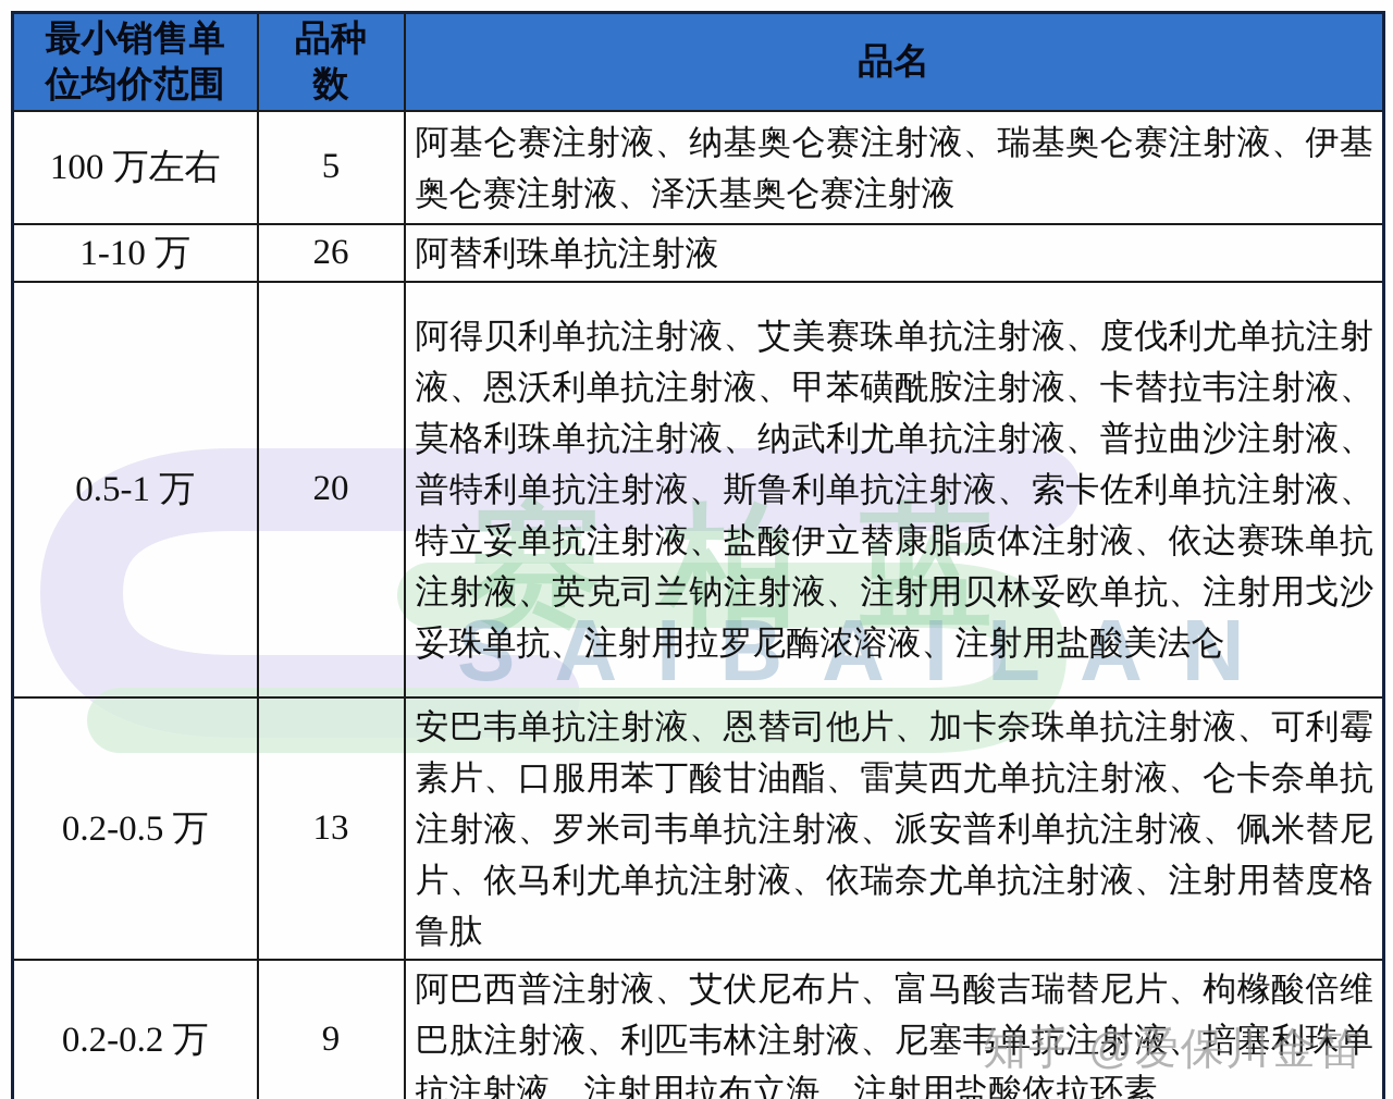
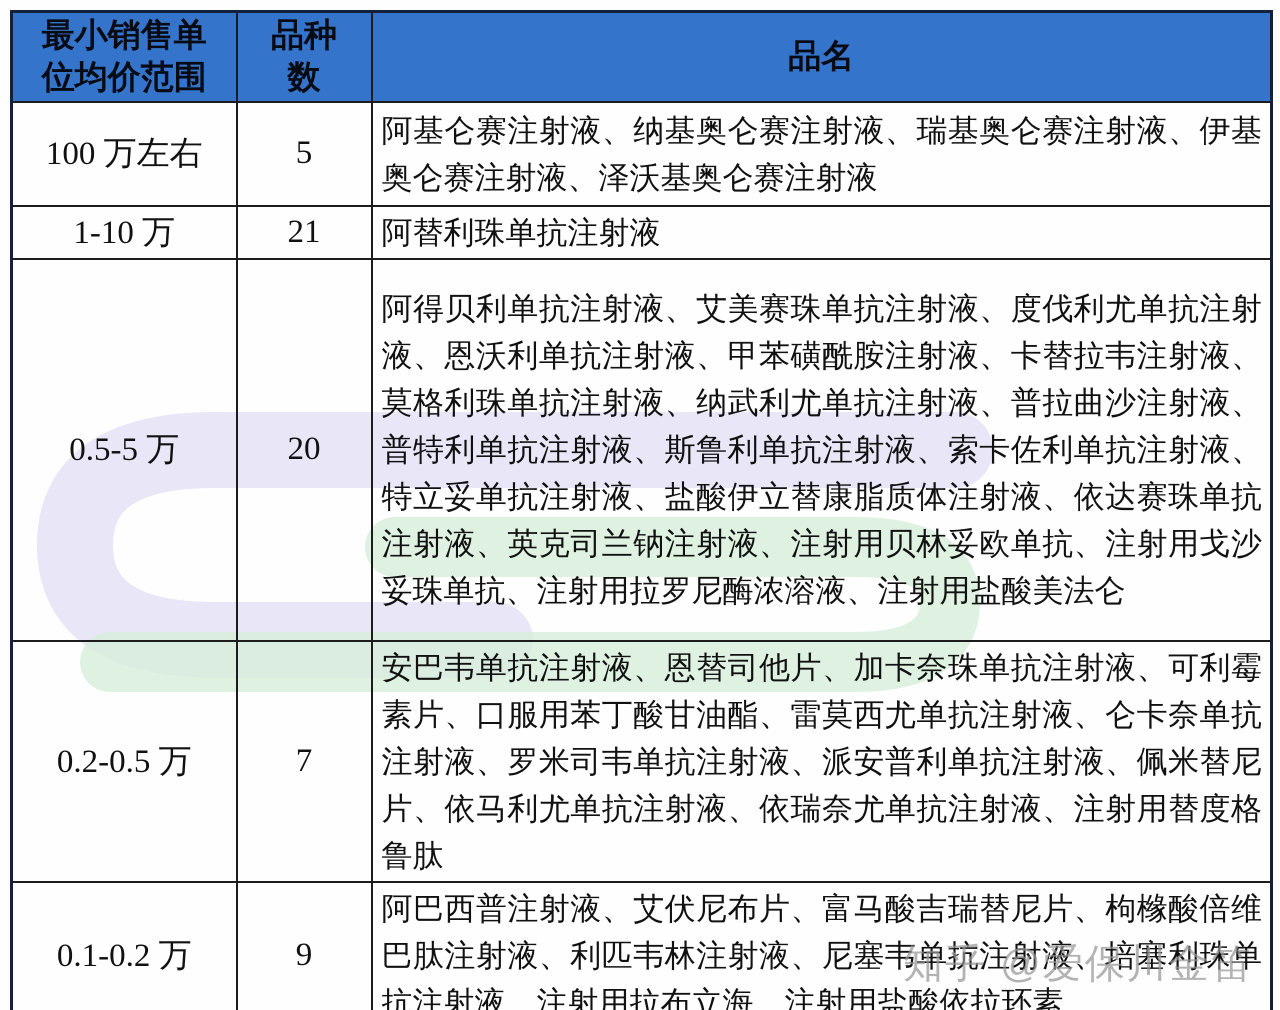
- 赛柏蓝
- SAIBAILAN
  最小销售单 位均价范围	品种 数	品名
  100 万左右	5	阿基仑赛注射液、纳基奥仑赛注射液、瑞基奥仑赛注射液、伊基奥仑赛注射液、泽沃基奥仑赛注射液
- 1-10 万	26	阿替利珠单抗注射液
+ 1-10 万	21	阿替利珠单抗注射液
- 0.5-1 万	20	阿得贝利单抗注射液、艾美赛珠单抗注射液、度伐利尤单抗注射液、恩沃利单抗注射液、甲苯磺酰胺注射液、卡替拉韦注射液、莫格利珠单抗注射液、纳武利尤单抗注射液、普拉曲沙注射液、普特利单抗注射液、斯鲁利单抗注射液、索卡佐利单抗注射液、特立妥单抗注射液、盐酸伊立替康脂质体注射液、依达赛珠单抗注射液、英克司兰钠注射液、注射用贝林妥欧单抗、注射用戈沙妥珠单抗、注射用拉罗尼酶浓溶液、注射用盐酸美法仑
+ 0.5-5 万	20	阿得贝利单抗注射液、艾美赛珠单抗注射液、度伐利尤单抗注射液、恩沃利单抗注射液、甲苯磺酰胺注射液、卡替拉韦注射液、莫格利珠单抗注射液、纳武利尤单抗注射液、普拉曲沙注射液、普特利单抗注射液、斯鲁利单抗注射液、索卡佐利单抗注射液、特立妥单抗注射液、盐酸伊立替康脂质体注射液、依达赛珠单抗注射液、英克司兰钠注射液、注射用贝林妥欧单抗、注射用戈沙妥珠单抗、注射用拉罗尼酶浓溶液、注射用盐酸美法仑
- 0.2-0.5 万	13	安巴韦单抗注射液、恩替司他片、加卡奈珠单抗注射液、可利霉素片、口服用苯丁酸甘油酯、雷莫西尤单抗注射液、仑卡奈单抗注射液、罗米司韦单抗注射液、派安普利单抗注射液、佩米替尼片、依马利尤单抗注射液、依瑞奈尤单抗注射液、注射用替度格鲁肽
+ 0.2-0.5 万	7	安巴韦单抗注射液、恩替司他片、加卡奈珠单抗注射液、可利霉素片、口服用苯丁酸甘油酯、雷莫西尤单抗注射液、仑卡奈单抗注射液、罗米司韦单抗注射液、派安普利单抗注射液、佩米替尼片、依马利尤单抗注射液、依瑞奈尤单抗注射液、注射用替度格鲁肽
- 0.2-0.2 万	9	阿巴西普注射液、艾伏尼布片、富马酸吉瑞替尼片、枸橼酸倍维巴肽注射液、利匹韦林注射液、尼塞韦单抗注射液、培塞利珠单抗注射液、注射用拉布立海、注射用盐酸依拉环素
+ 0.1-0.2 万	9	阿巴西普注射液、艾伏尼布片、富马酸吉瑞替尼片、枸橼酸倍维巴肽注射液、利匹韦林注射液、尼塞韦单抗注射液、培塞利珠单抗注射液、注射用拉布立海、注射用盐酸依拉环素
  知乎 @爱保川金笛
